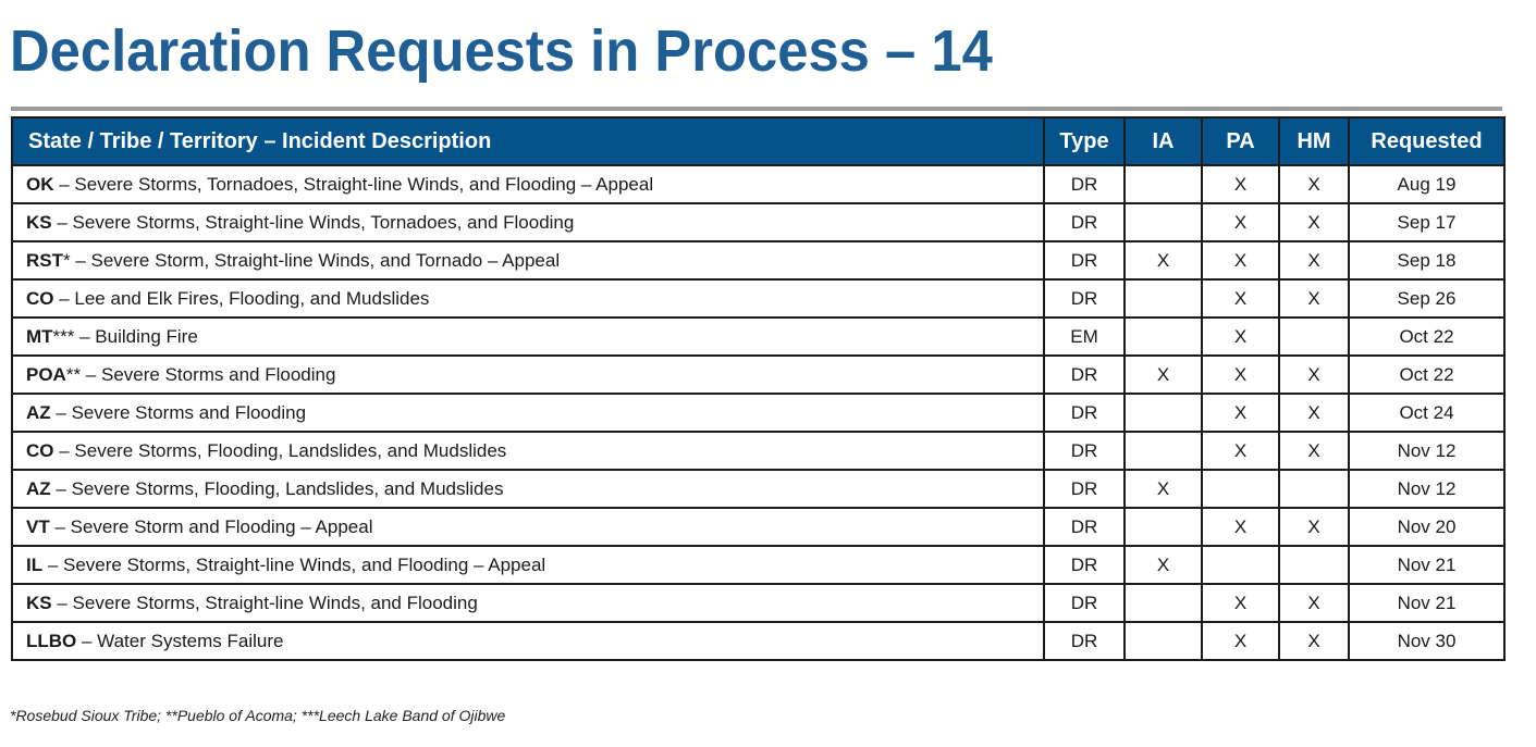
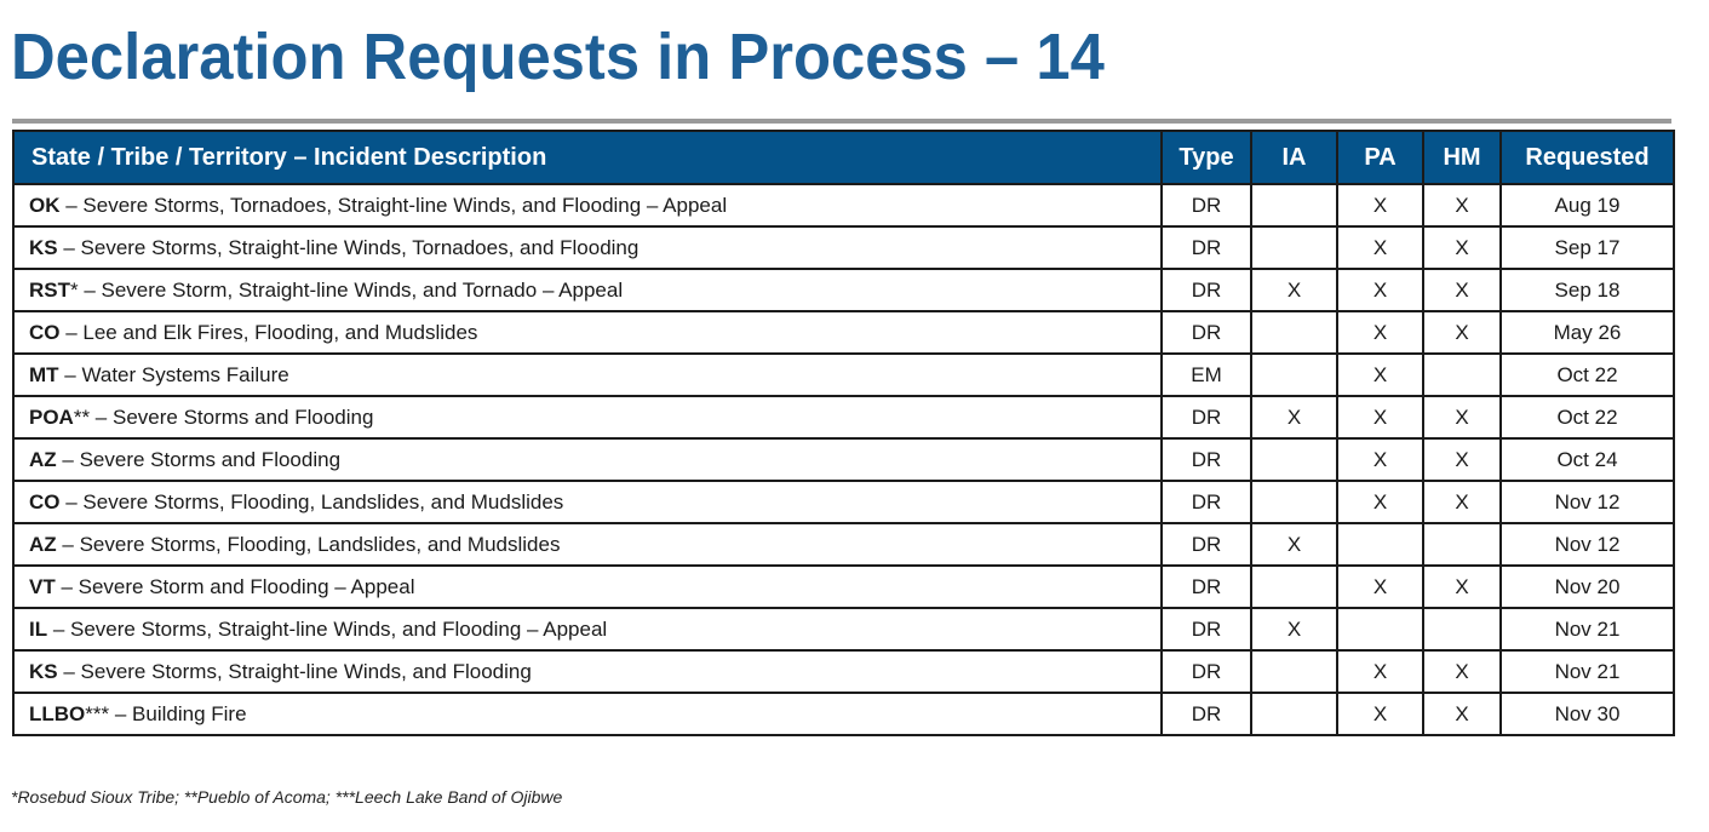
  Declaration Requests in Process – 14
  State / Tribe / Territory – Incident Description	Type	IA	PA	HM	Requested
  OK – Severe Storms, Tornadoes, Straight-line Winds, and Flooding – Appeal	DR		X	X	Aug 19
  KS – Severe Storms, Straight-line Winds, Tornadoes, and Flooding	DR		X	X	Sep 17
  RST* – Severe Storm, Straight-line Winds, and Tornado – Appeal	DR	X	X	X	Sep 18
- CO – Lee and Elk Fires, Flooding, and Mudslides	DR		X	X	Sep 26
+ CO – Lee and Elk Fires, Flooding, and Mudslides	DR		X	X	May 26
- MT*** – Building Fire	EM		X		Oct 22
+ MT – Water Systems Failure	EM		X		Oct 22
  POA** – Severe Storms and Flooding	DR	X	X	X	Oct 22
  AZ – Severe Storms and Flooding	DR		X	X	Oct 24
  CO – Severe Storms, Flooding, Landslides, and Mudslides	DR		X	X	Nov 12
  AZ – Severe Storms, Flooding, Landslides, and Mudslides	DR	X			Nov 12
  VT – Severe Storm and Flooding – Appeal	DR		X	X	Nov 20
  IL – Severe Storms, Straight-line Winds, and Flooding – Appeal	DR	X			Nov 21
  KS – Severe Storms, Straight-line Winds, and Flooding	DR		X	X	Nov 21
- LLBO – Water Systems Failure	DR		X	X	Nov 30
+ LLBO*** – Building Fire	DR		X	X	Nov 30
  *Rosebud Sioux Tribe; **Pueblo of Acoma; ***Leech Lake Band of Ojibwe
